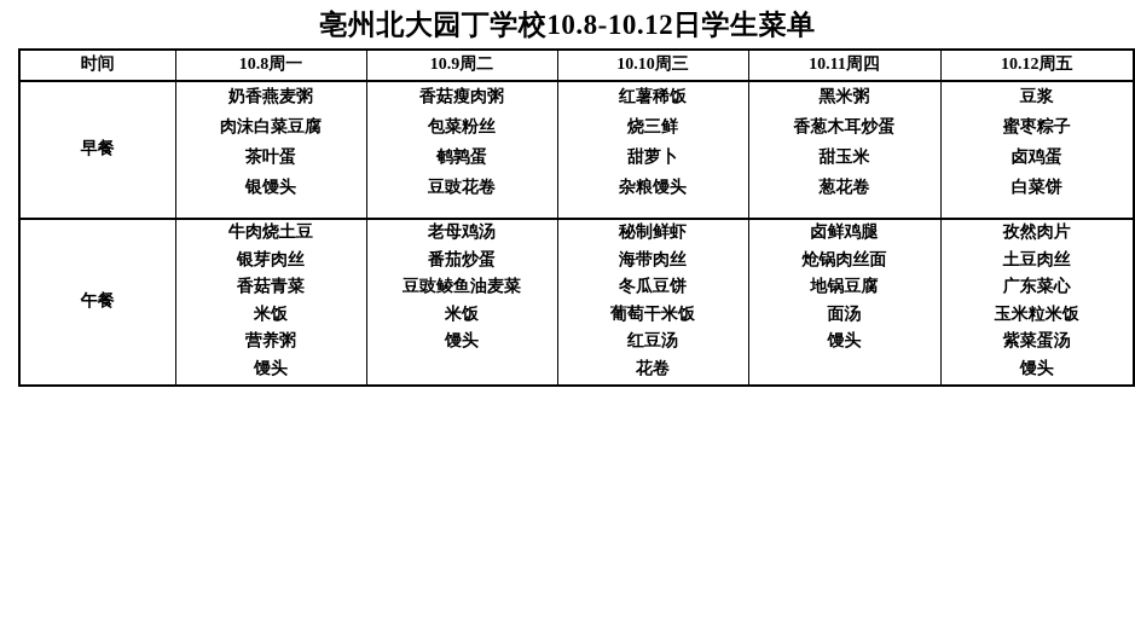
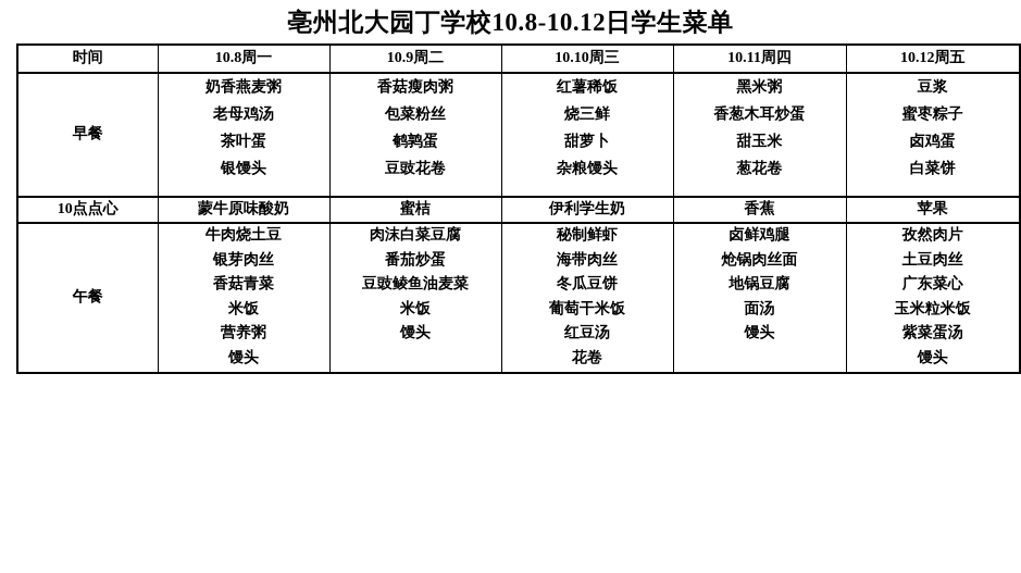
  亳州北大园丁学校10.8-10.12日学生菜单
  时间	10.8周一	10.9周二	10.10周三	10.11周四	10.12周五
- 早餐	奶香燕麦粥肉沫白菜豆腐茶叶蛋银馒头	香菇瘦肉粥包菜粉丝鹌鹑蛋豆豉花卷	红薯稀饭烧三鲜甜萝卜杂粮馒头	黑米粥香葱木耳炒蛋甜玉米葱花卷	豆浆蜜枣粽子卤鸡蛋白菜饼
+ 早餐	奶香燕麦粥老母鸡汤茶叶蛋银馒头	香菇瘦肉粥包菜粉丝鹌鹑蛋豆豉花卷	红薯稀饭烧三鲜甜萝卜杂粮馒头	黑米粥香葱木耳炒蛋甜玉米葱花卷	豆浆蜜枣粽子卤鸡蛋白菜饼
+ 10点点心	蒙牛原味酸奶	蜜桔	伊利学生奶	香蕉	苹果
- 午餐	牛肉烧土豆银芽肉丝香菇青菜米饭营养粥馒头	老母鸡汤番茄炒蛋豆豉鲮鱼油麦菜米饭馒头	秘制鲜虾海带肉丝冬瓜豆饼葡萄干米饭红豆汤花卷	卤鲜鸡腿炝锅肉丝面地锅豆腐面汤馒头	孜然肉片土豆肉丝广东菜心玉米粒米饭紫菜蛋汤馒头
+ 午餐	牛肉烧土豆银芽肉丝香菇青菜米饭营养粥馒头	肉沫白菜豆腐番茄炒蛋豆豉鲮鱼油麦菜米饭馒头	秘制鲜虾海带肉丝冬瓜豆饼葡萄干米饭红豆汤花卷	卤鲜鸡腿炝锅肉丝面地锅豆腐面汤馒头	孜然肉片土豆肉丝广东菜心玉米粒米饭紫菜蛋汤馒头
